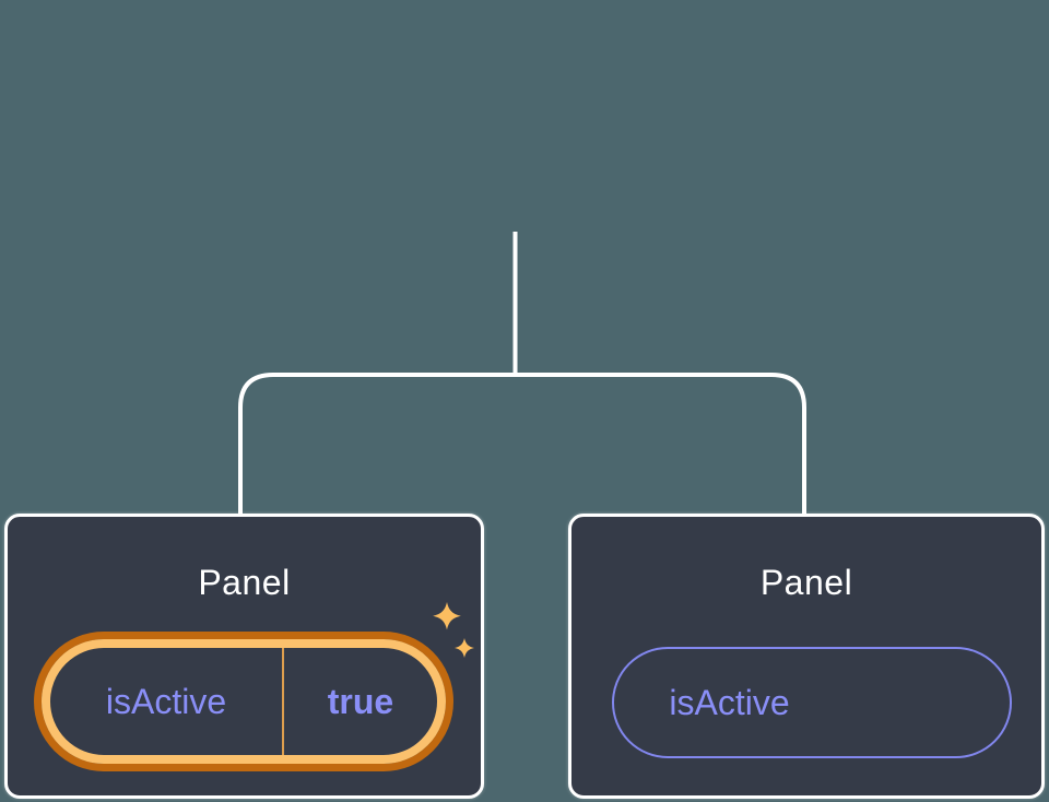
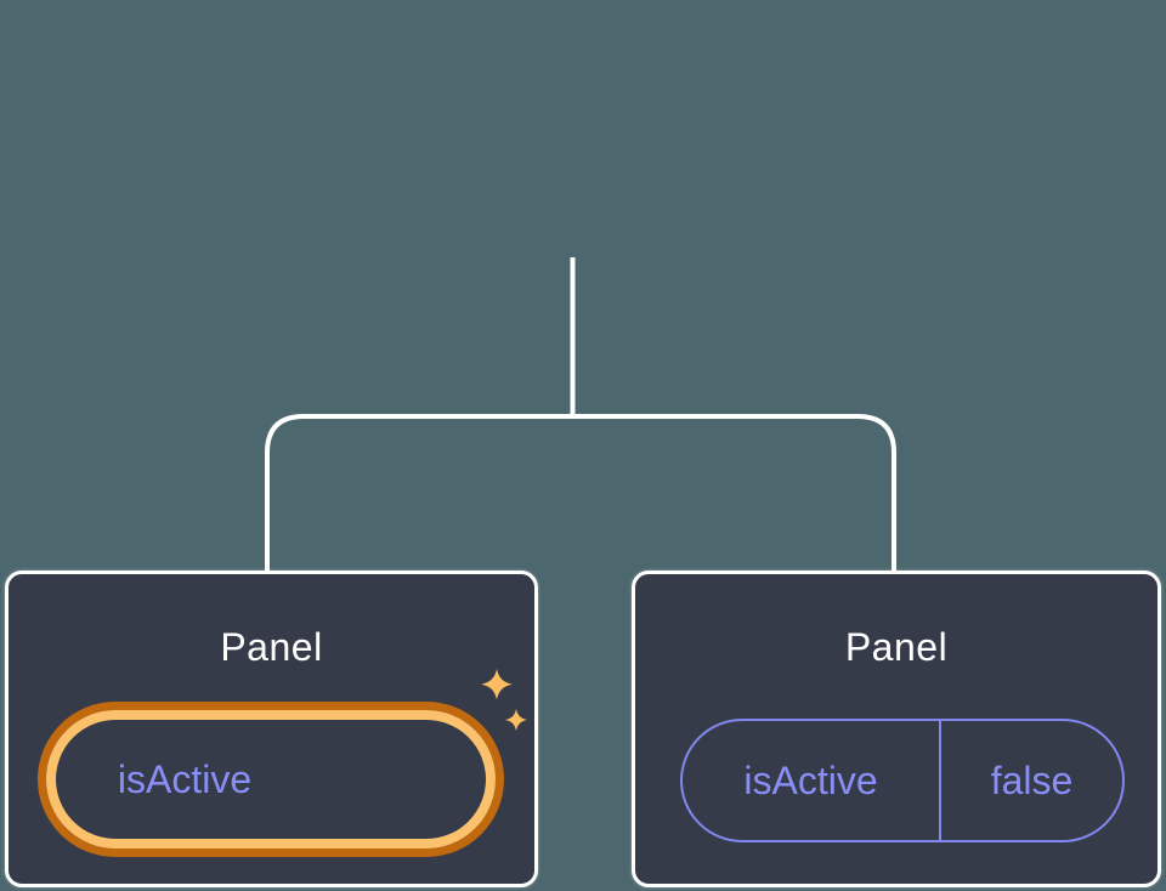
  Panel
  isActive
- true
  Panel
  isActive
+ false
